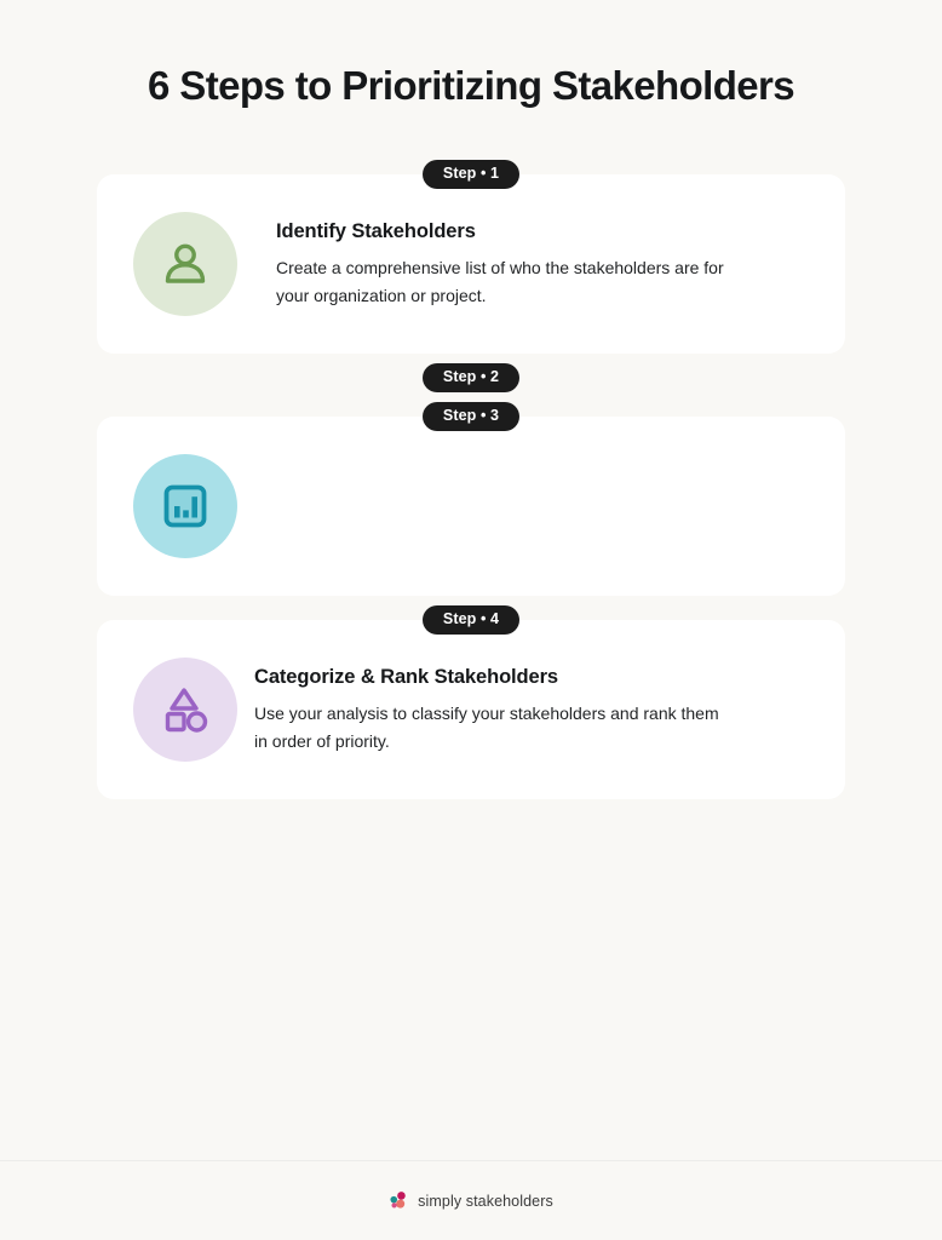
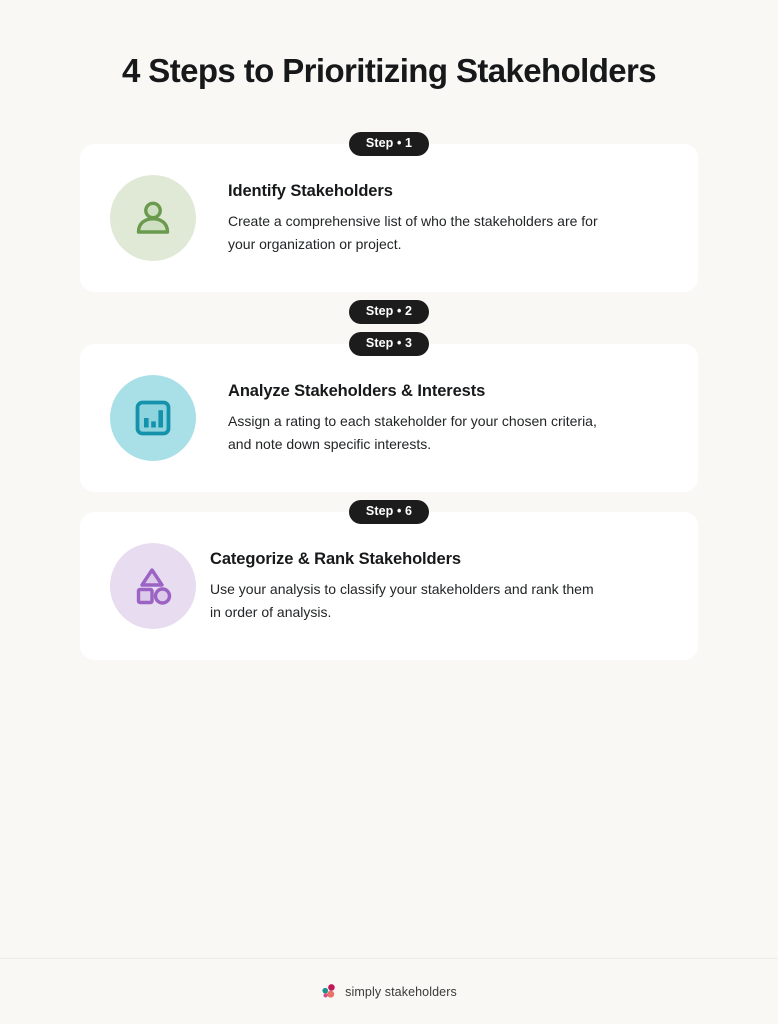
- 6 Steps to Prioritizing Stakeholders
+ 4 Steps to Prioritizing Stakeholders
  Step • 1
  Identify Stakeholders
  Create a comprehensive list of who the stakeholders are for your organization or project.
  Step • 2
  Step • 3
+ Analyze Stakeholders & Interests
+ Assign a rating to each stakeholder for your chosen criteria, and note down specific interests.
- Step • 4
+ Step • 6
  Categorize & Rank Stakeholders
- Use your analysis to classify your stakeholders and rank them in order of priority.
+ Use your analysis to classify your stakeholders and rank them in order of analysis.
  simply stakeholders
